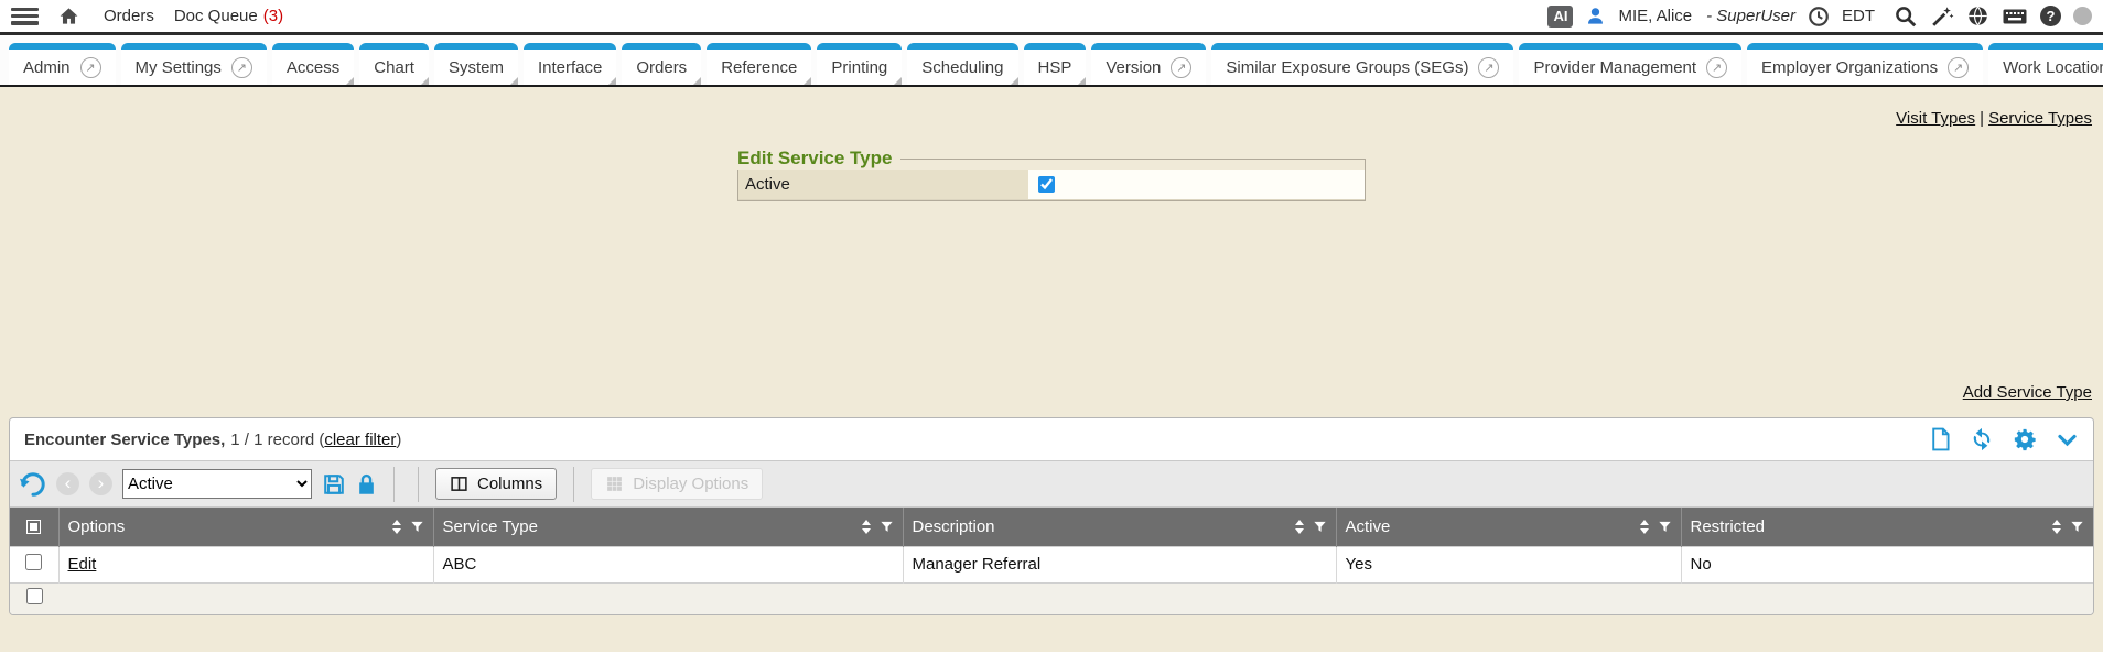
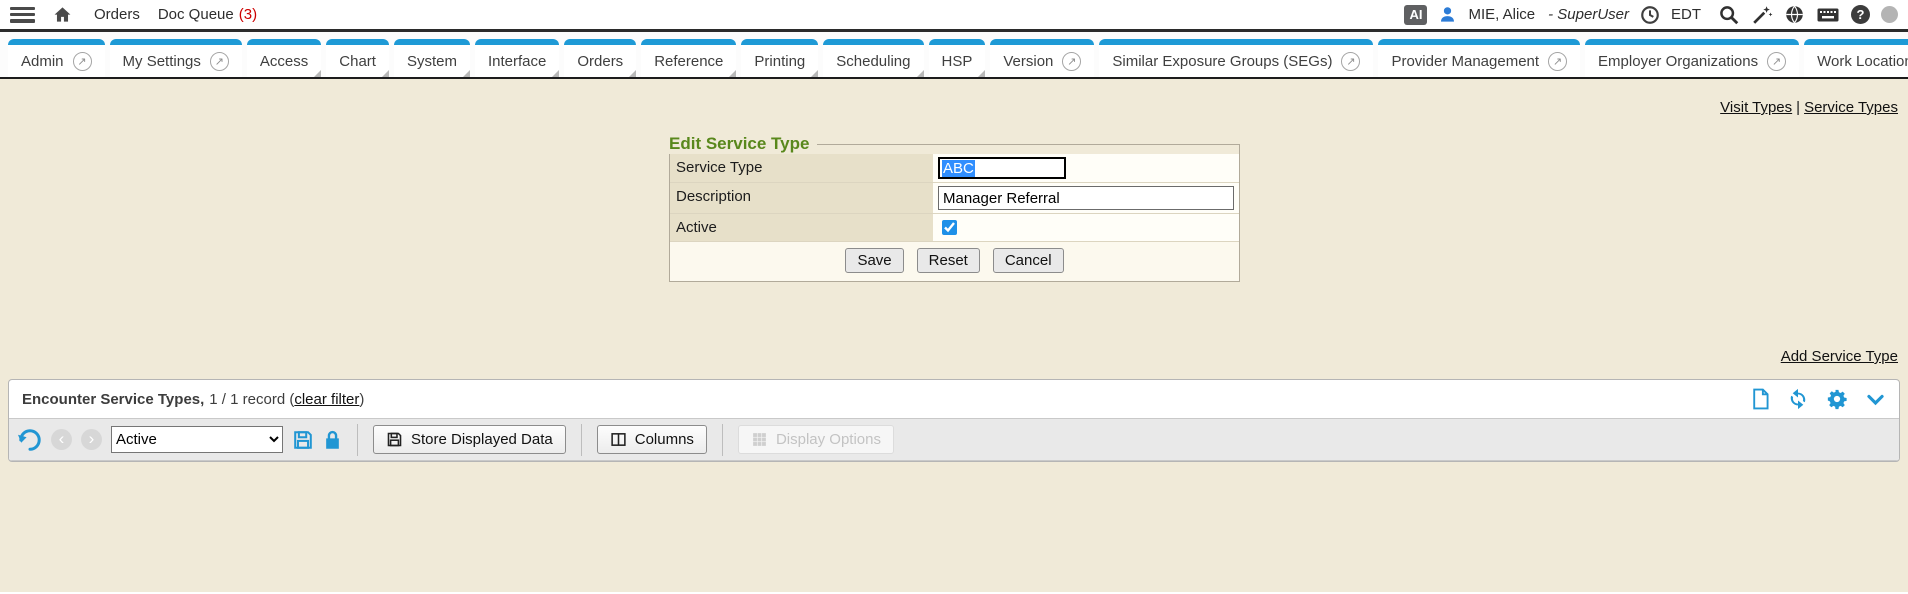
  Orders
  Doc Queue
  (3)
  AI
  MIE, Alice
  - SuperUser
  EDT
  ?
  Admin
  ↗
  My Settings
  ↗
  Access
  Chart
  System
  Interface
  Orders
  Reference
  Printing
  Scheduling
  HSP
  Version
  ↗
  Similar Exposure Groups (SEGs)
  ↗
  Provider Management
  ↗
  Employer Organizations
  ↗
  Work Locatio
  Visit Types | Service Types
  Edit Service Type
+ Service Type
+ ABC
+ Description
+ Manager Referral
  Active
+ Save
+ Reset
+ Cancel
  Add Service Type
  Encounter Service Types,
  1 / 1 record (
  clear filter
  )
  ‹
  ›
  Active
+ Store Displayed Data
  Columns
  Display Options
- 	Options	Service Type	Description	Active	Restricted
- 	Edit	ABC	Manager Referral	Yes	No
